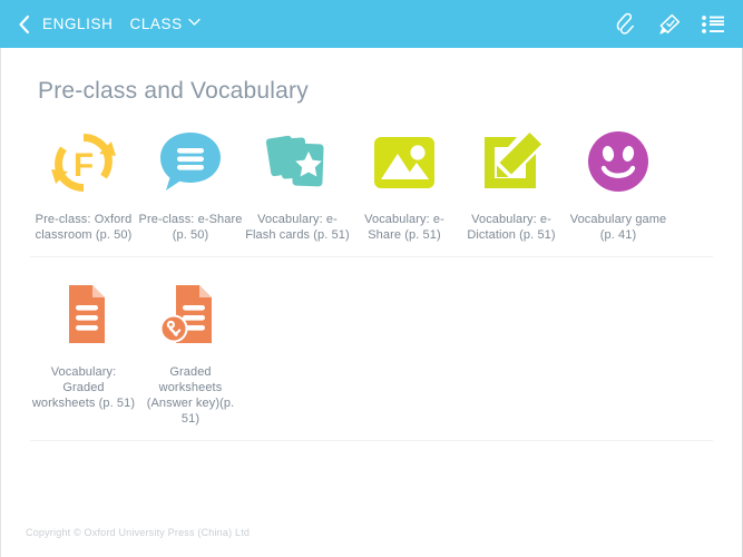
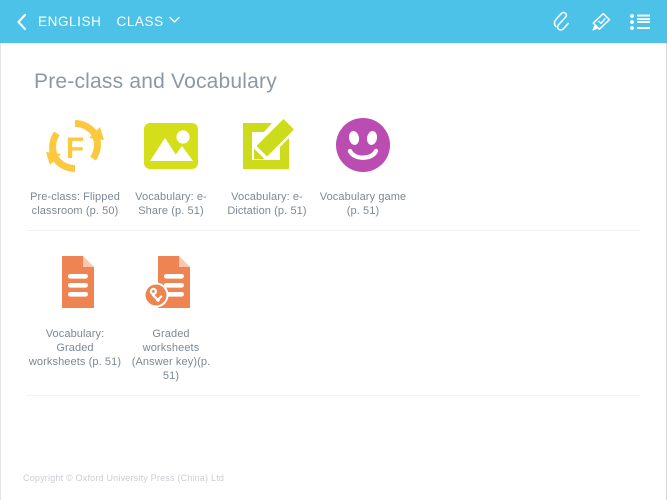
  ENGLISH
  CLASS
  Pre-class and Vocabulary
  F
- Pre-class: Oxford classroom (p. 50)
+ Pre-class: Flipped classroom (p. 50)
- Pre-class: e-Share (p. 50)
- Vocabulary: e-Flash cards (p. 51)
  Vocabulary: e-Share (p. 51)
  Vocabulary: e-Dictation (p. 51)
- Vocabulary game (p. 41)
+ Vocabulary game (p. 51)
  Vocabulary: Graded worksheets (p. 51)
  Graded worksheets (Answer key)(p. 51)
  Copyright © Oxford University Press (China) Ltd
